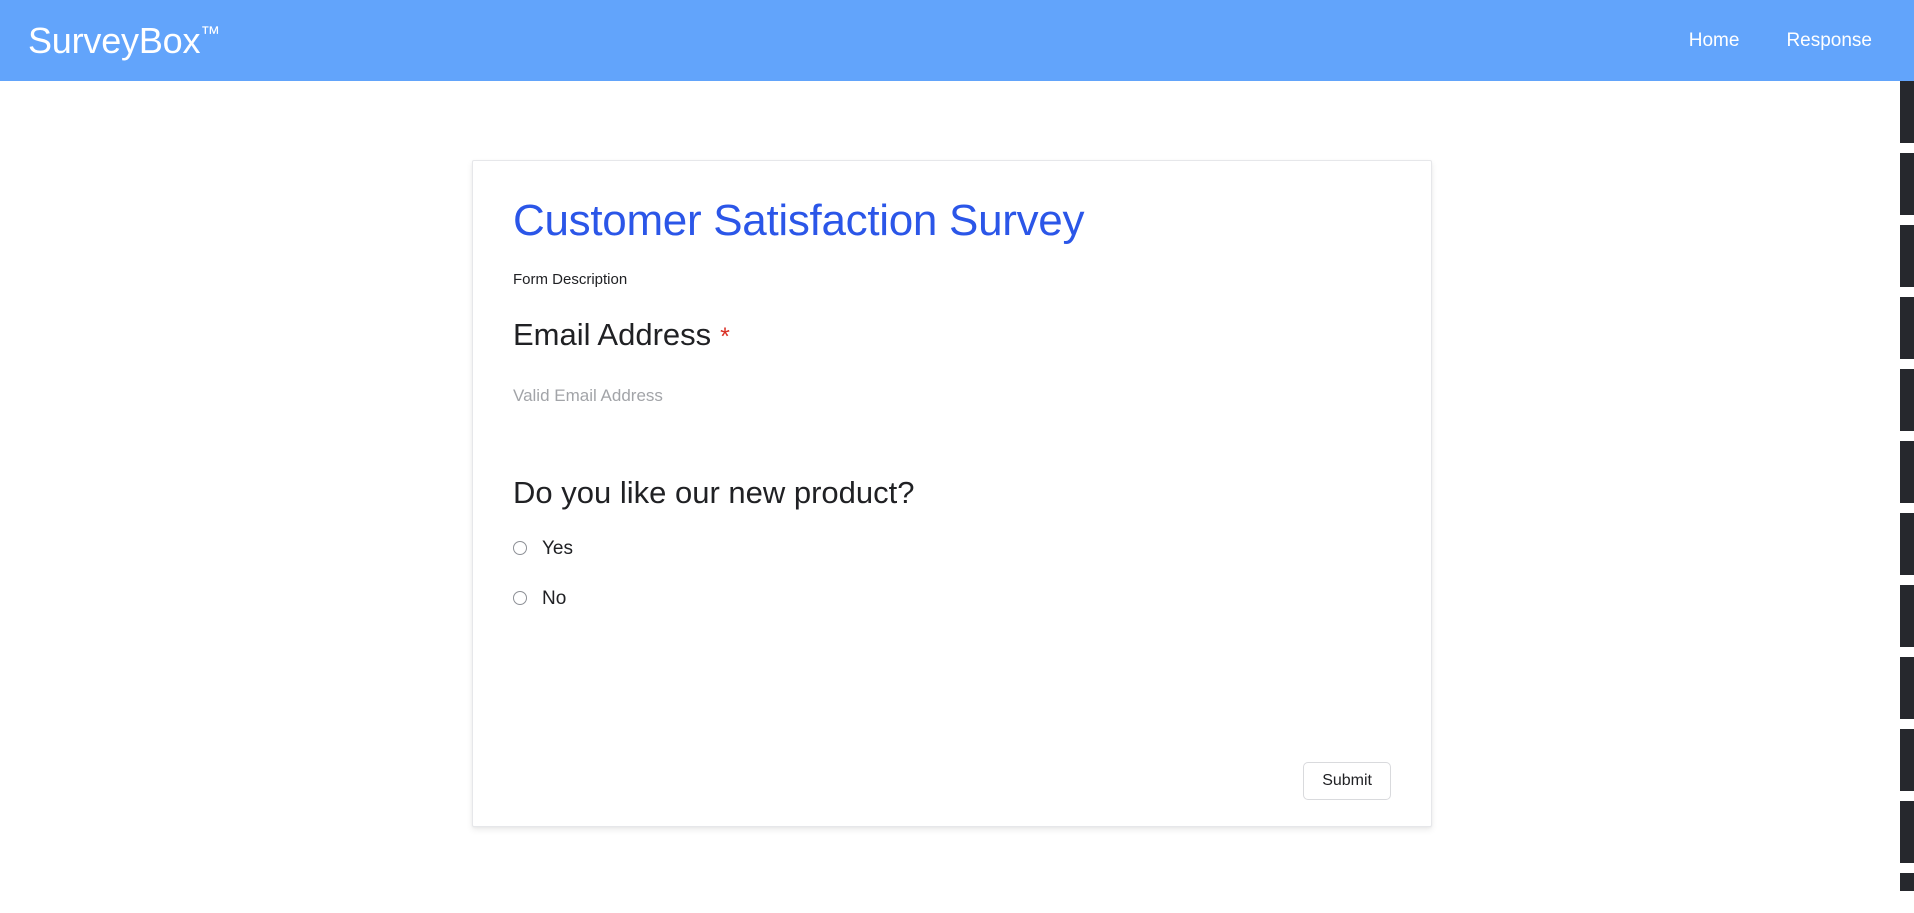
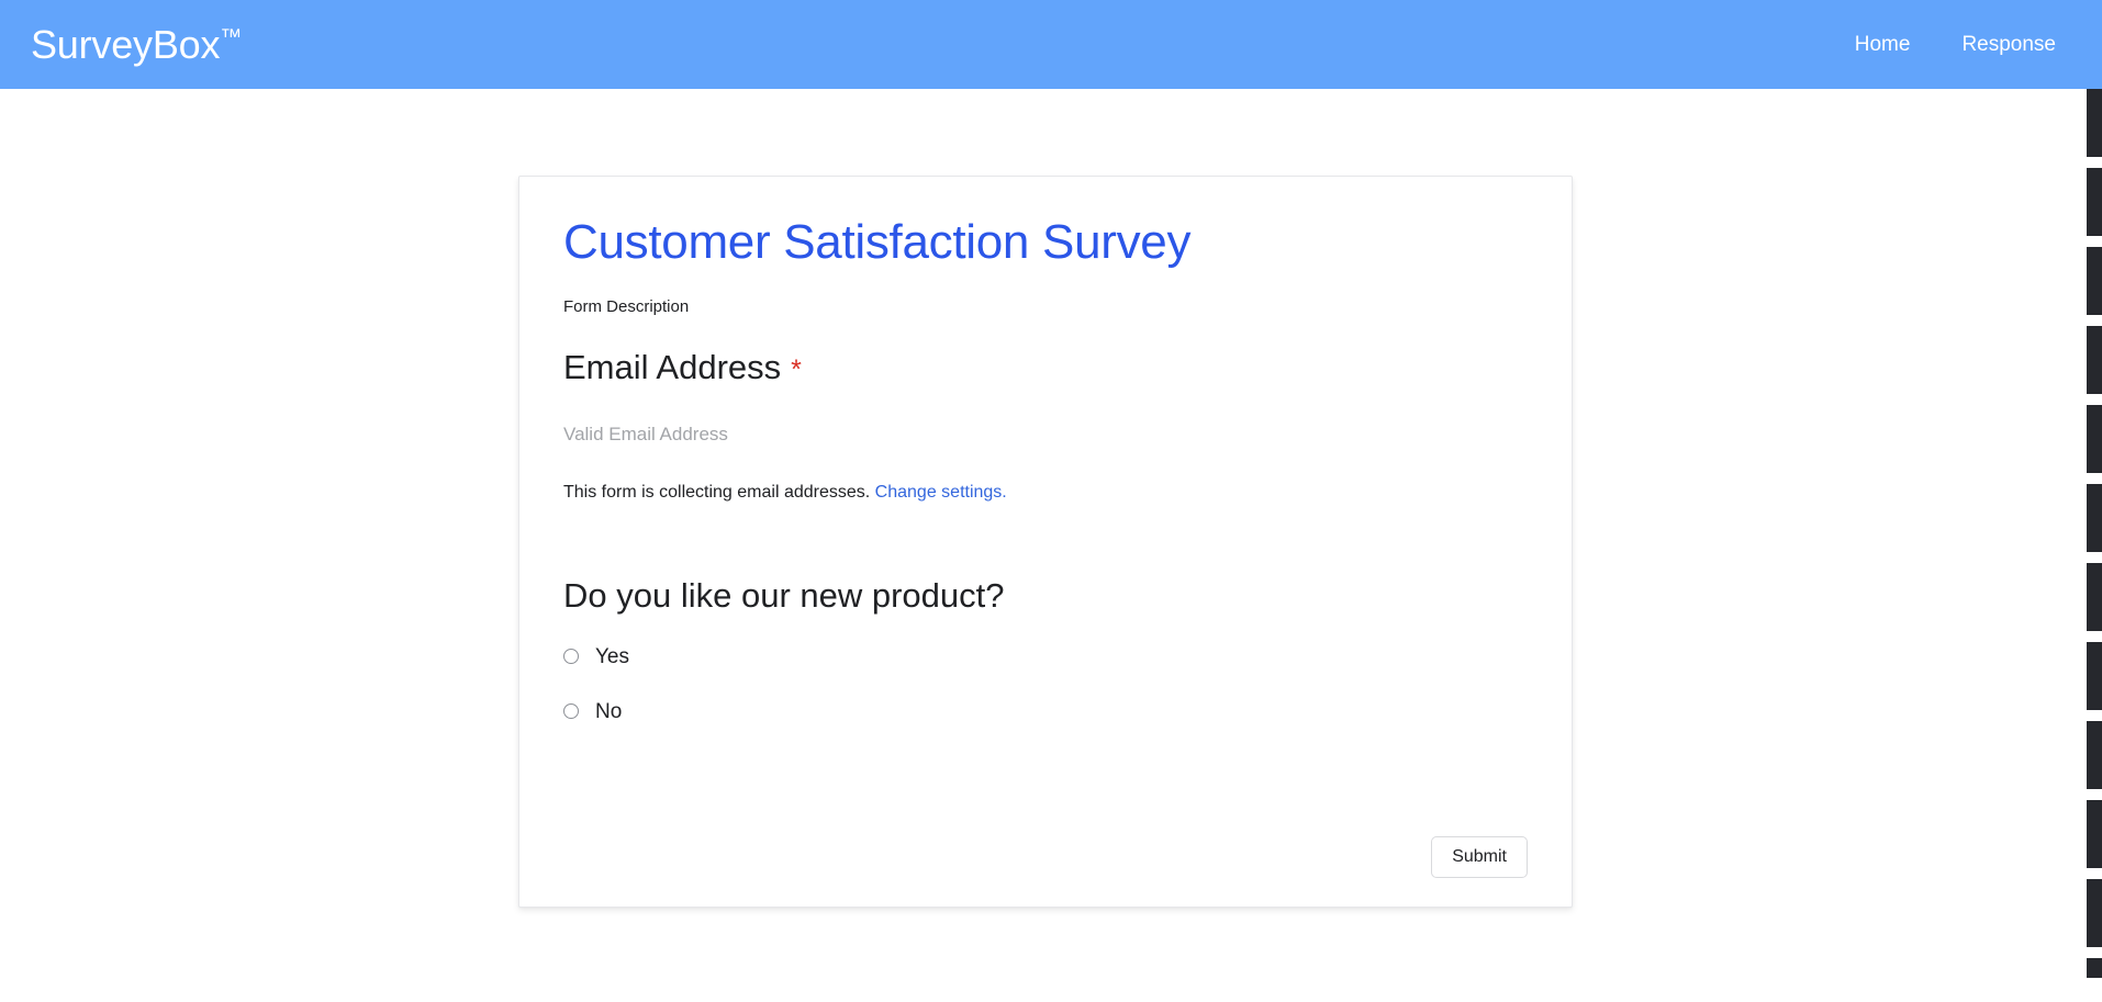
  SurveyBox
  ™
  Home
  Response
  Customer Satisfaction Survey
  Form Description
  Email Address
  *
  Valid Email Address
+ This form is collecting email addresses. Change settings.
  Do you like our new product?
  Yes
  No
  Submit
